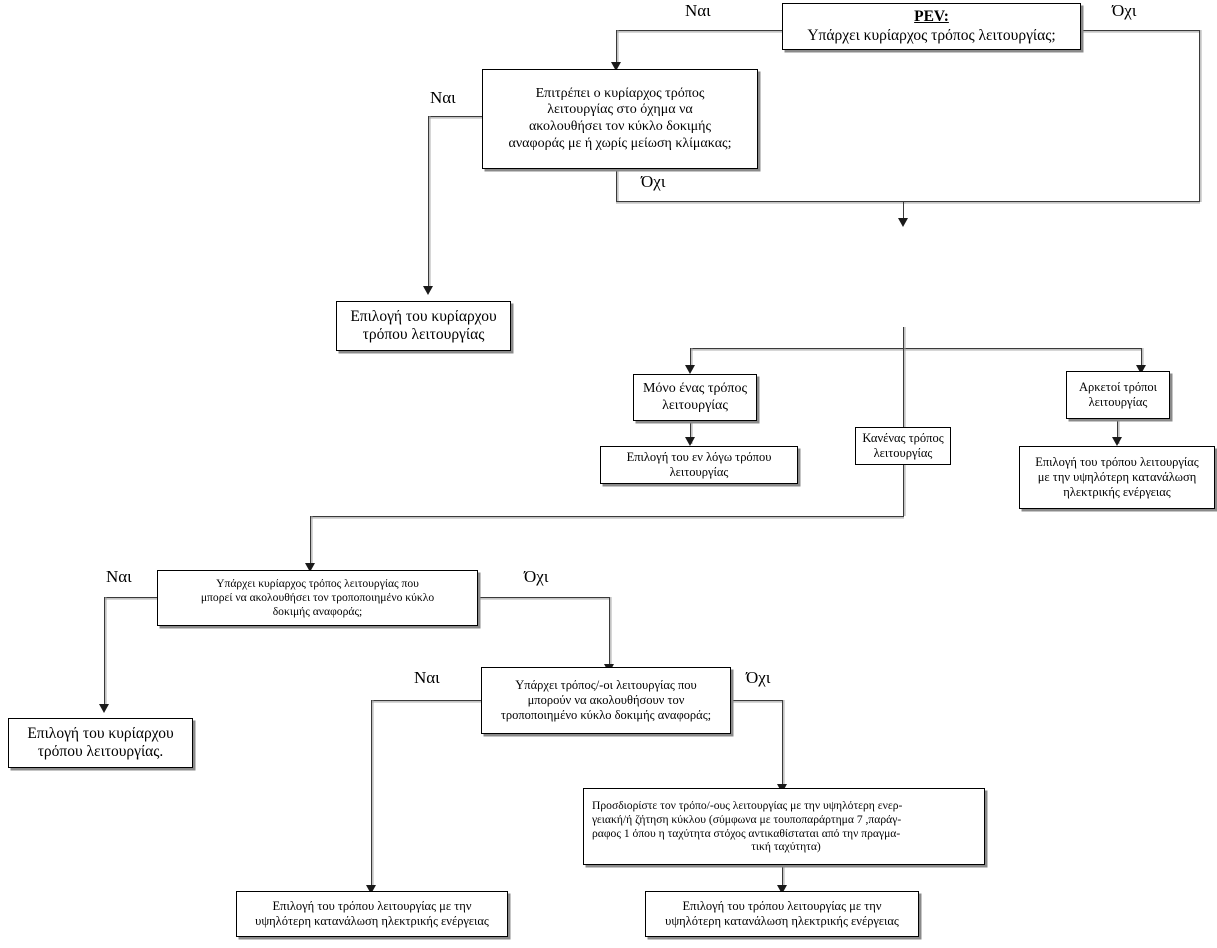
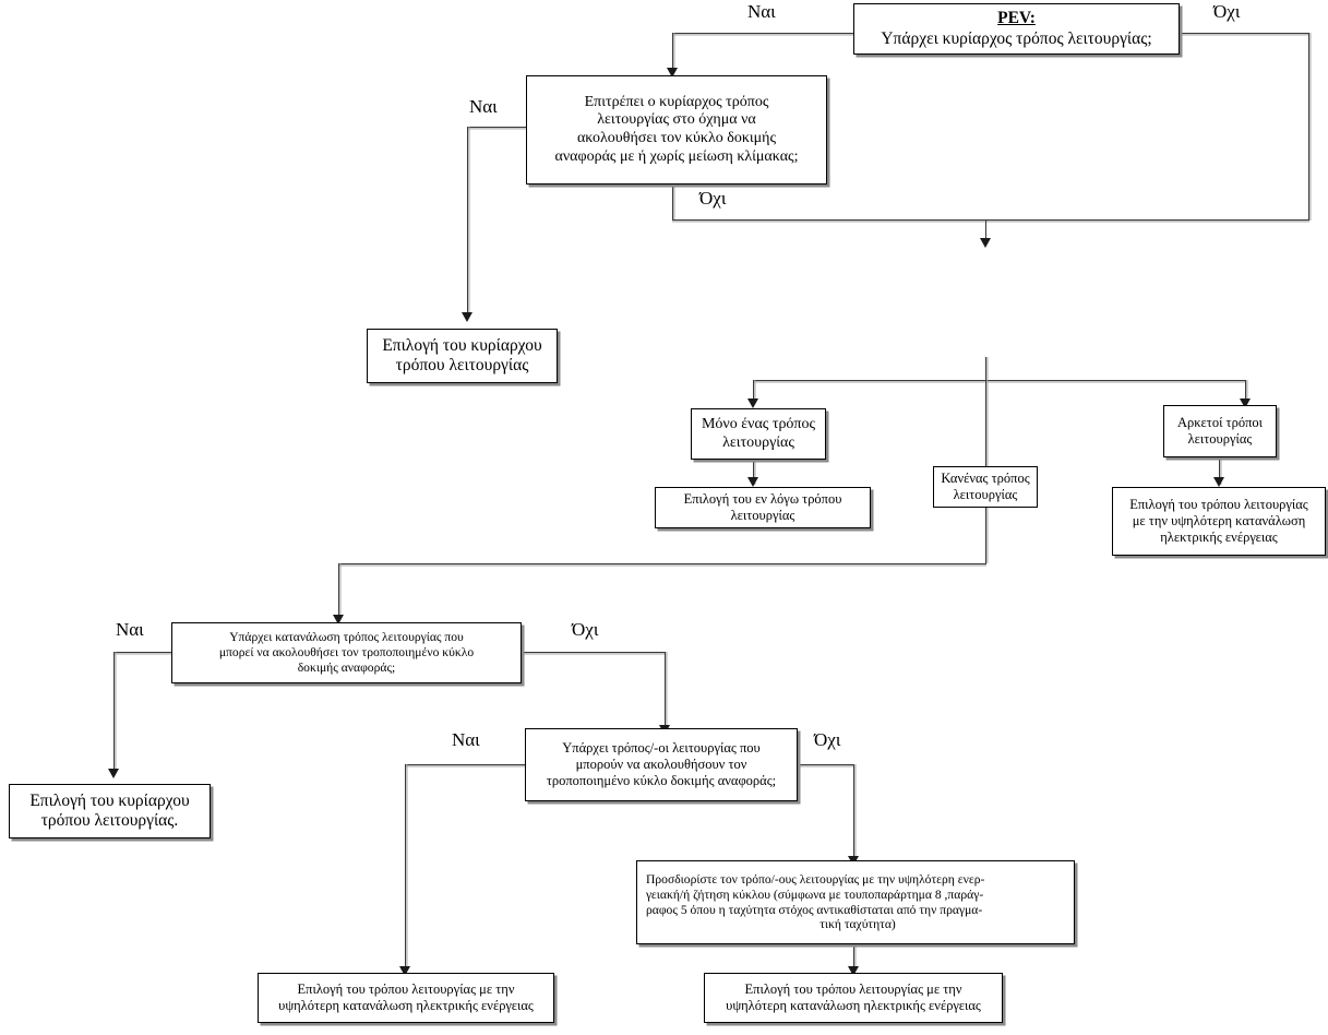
  PEV:
  Υπάρχει κυρίαρχος τρόπος λειτουργίας;
  Επιτρέπει ο κυρίαρχος τρόπος
  λειτουργίας στο όχημα να
  ακολουθήσει τον κύκλο δοκιμής
  αναφοράς με ή χωρίς μείωση κλίμακας;
  Επιλογή του κυρίαρχου
  τρόπου λειτουργίας
  Μόνο ένας τρόπος
  λειτουργίας
  Επιλογή του εν λόγω τρόπου
  λειτουργίας
  Κανένας τρόπος
  λειτουργίας
  Αρκετοί τρόποι
  λειτουργίας
  Επιλογή του τρόπου λειτουργίας
  με την υψηλότερη κατανάλωση
  ηλεκτρικής ενέργειας
- Υπάρχει κυρίαρχος τρόπος λειτουργίας που
+ Υπάρχει κατανάλωση τρόπος λειτουργίας που
  μπορεί να ακολουθήσει τον τροποποιημένο κύκλο
  δοκιμής αναφοράς;
  Επιλογή του κυρίαρχου
  τρόπου λειτουργίας.
  Υπάρχει τρόπος/-οι λειτουργίας που
  μπορούν να ακολουθήσουν τον
  τροποποιημένο κύκλο δοκιμής αναφοράς;
  Προσδιορίστε τον τρόπο/-ους λειτουργίας με την υψηλότερη ενερ-
- γειακή/ή ζήτηση κύκλου (σύμφωνα με τουποπαράρτημα 7 ,παράγ-
+ γειακή/ή ζήτηση κύκλου (σύμφωνα με τουποπαράρτημα 8 ,παράγ-
- ραφος 1 όπου η ταχύτητα στόχος αντικαθίσταται από την πραγμα-
+ ραφος 5 όπου η ταχύτητα στόχος αντικαθίσταται από την πραγμα-
  τική ταχύτητα)
  Επιλογή του τρόπου λειτουργίας με την
  υψηλότερη κατανάλωση ηλεκτρικής ενέργειας
  Επιλογή του τρόπου λειτουργίας με την
  υψηλότερη κατανάλωση ηλεκτρικής ενέργειας
  Ναι
  Όχι
  Ναι
  Όχι
  Ναι
  Όχι
  Ναι
  Όχι
